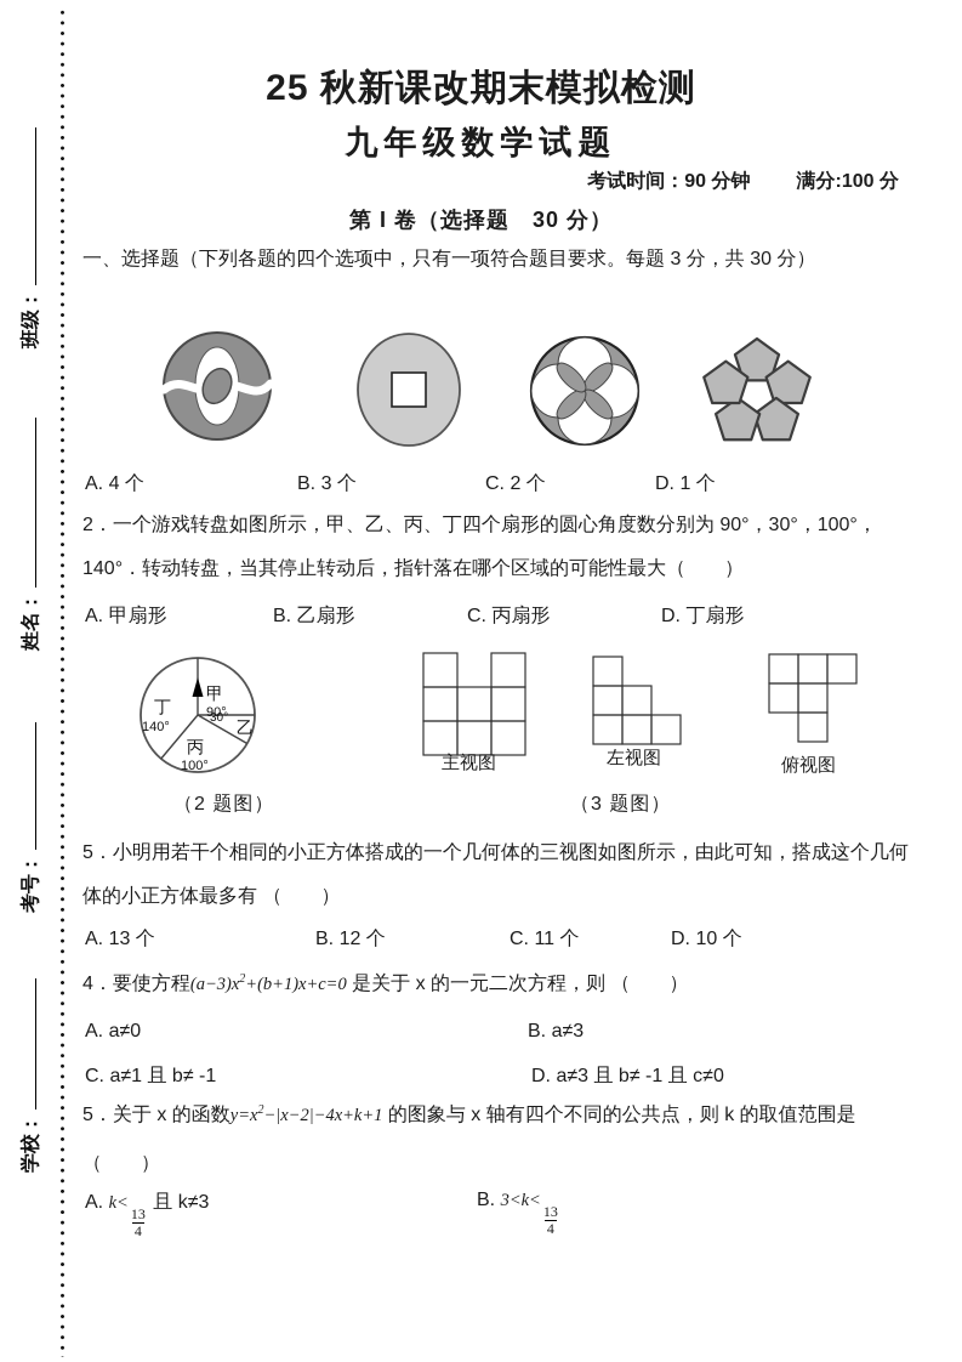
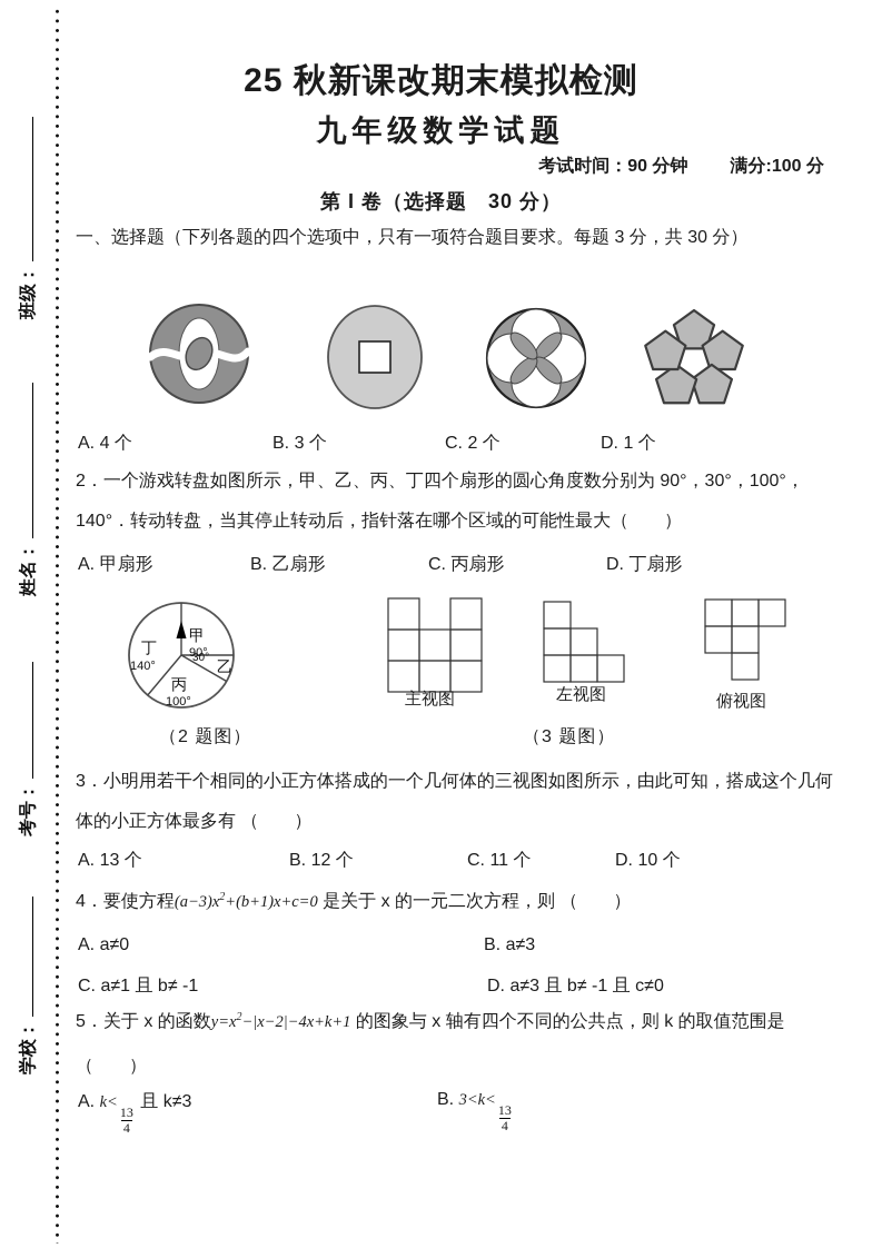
  25 秋新课改期末模拟检测
  九年级数学试题
  考试时间：90 分钟 满分:100 分
  第 I 卷（选择题 30 分）
  一、选择题（下列各题的四个选项中，只有一项符合题目要求。每题 3 分，共 30 分）
  A. 4 个
  B. 3 个
  C. 2 个
  D. 1 个
  2．一个游戏转盘如图所示，甲、乙、丙、丁四个扇形的圆心角度数分别为 90°，30°，100°，
  140°．转动转盘，当其停止转动后，指针落在哪个区域的可能性最大（ ）
  A. 甲扇形
  B. 乙扇形
  C. 丙扇形
  D. 丁扇形
  甲
  90°
  30°
  乙
  丙
  100°
  丁
  140°
  主视图
  左视图
  俯视图
  （2 题图）
  （3 题图）
- 5．小明用若干个相同的小正方体搭成的一个几何体的三视图如图所示，由此可知，搭成这个几何
+ 3．小明用若干个相同的小正方体搭成的一个几何体的三视图如图所示，由此可知，搭成这个几何
  体的小正方体最多有 （ ）
  A. 13 个
  B. 12 个
  C. 11 个
  D. 10 个
  4．要使方程(a−3)x2+(b+1)x+c=0 是关于 x 的一元二次方程，则 （ ）
  A. a≠0
  B. a≠3
  C. a≠1 且 b≠ -1
  D. a≠3 且 b≠ -1 且 c≠0
  5．关于 x 的函数y=x2−|x−2|−4x+k+1 的图象与 x 轴有四个不同的公共点，则 k 的取值范围是
  （ ）
  A. k<
  13
  4
  且 k≠3
  B. 3<k<
  13
  4
